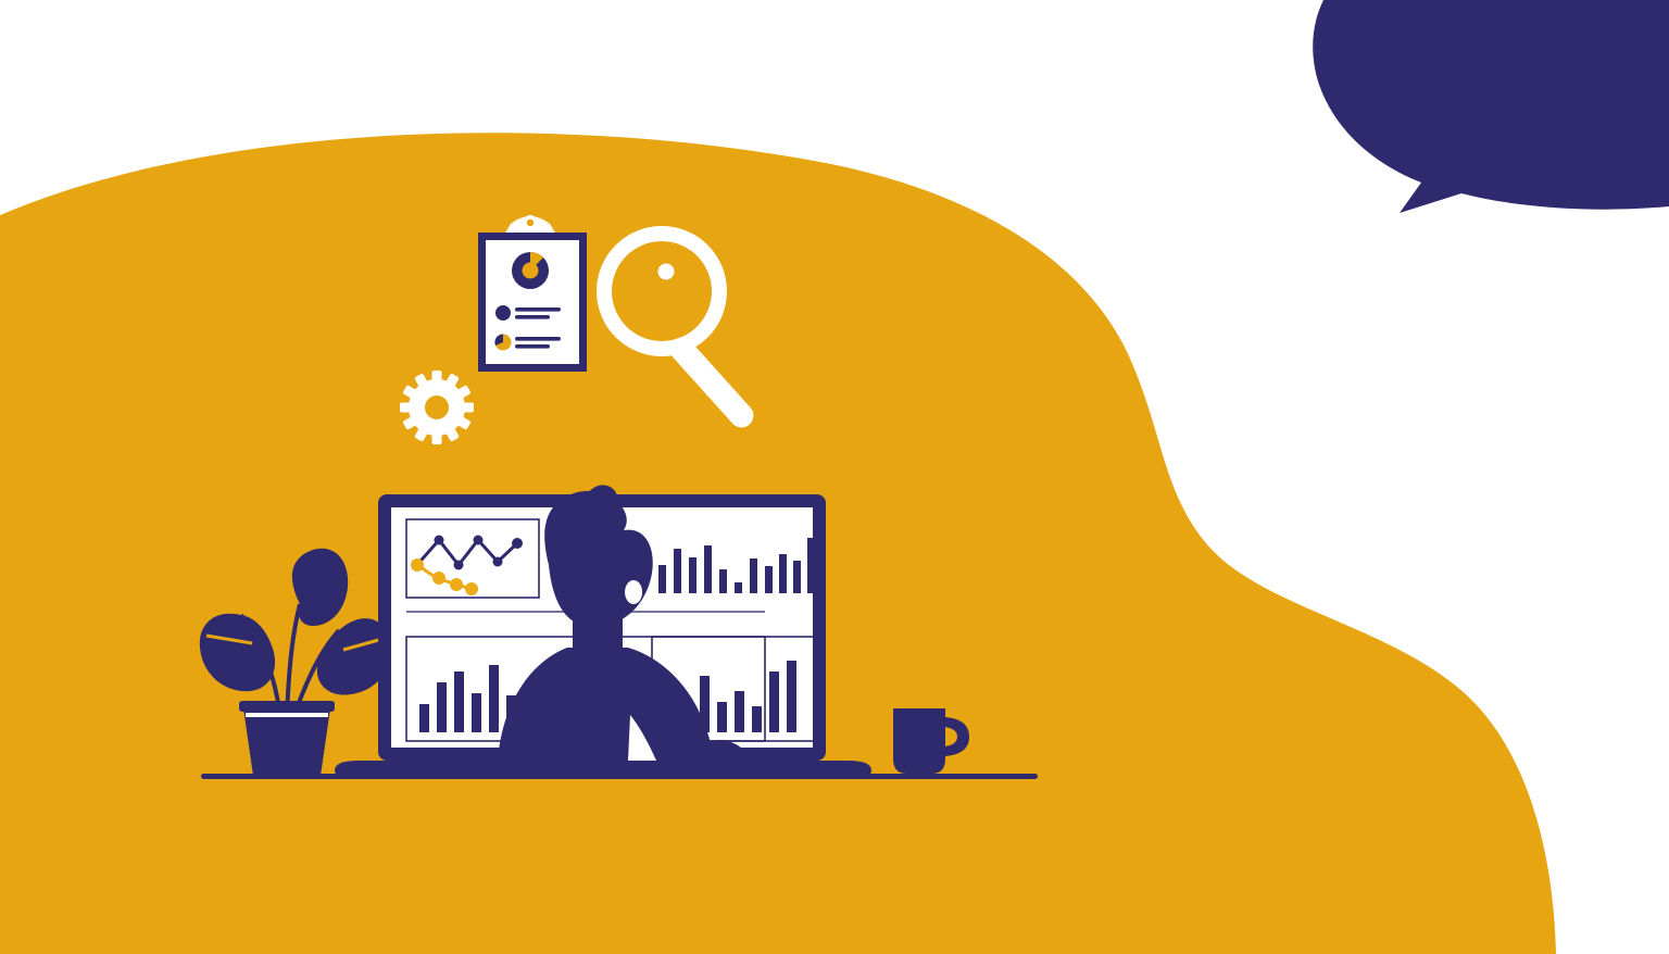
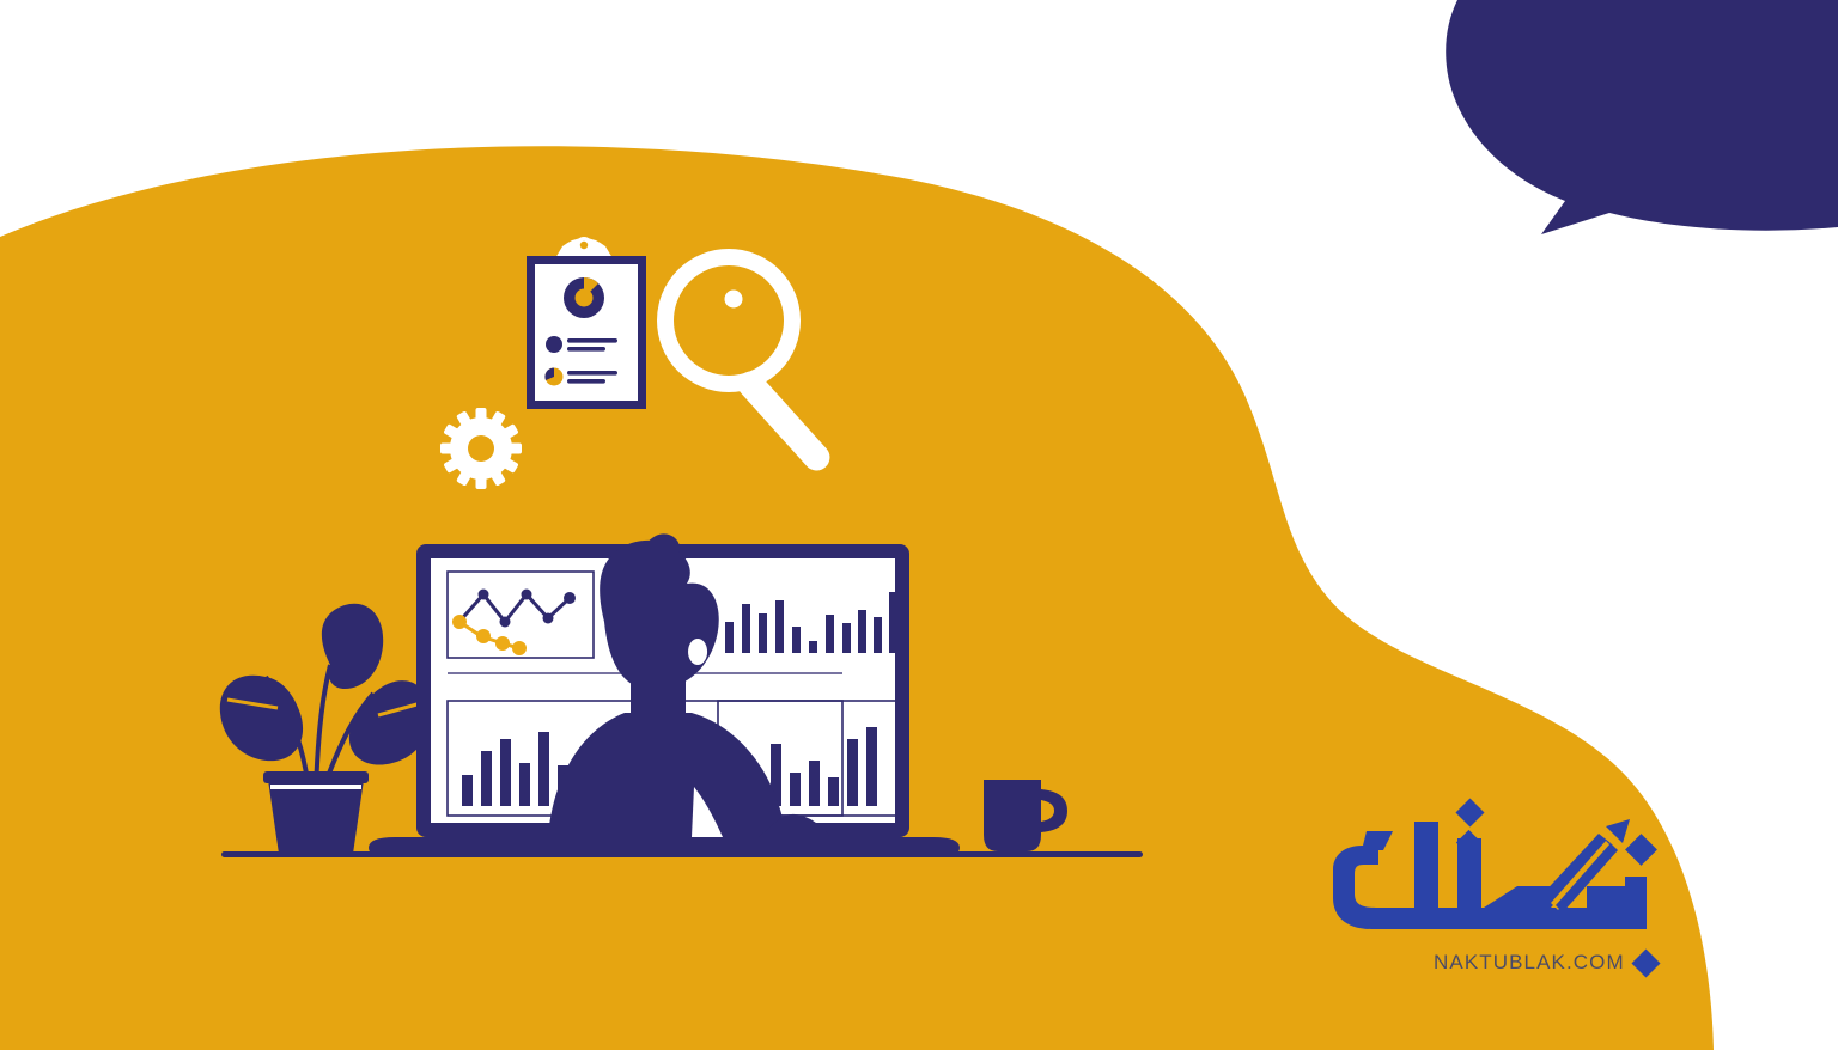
+ NAKTUBLAK.COM
